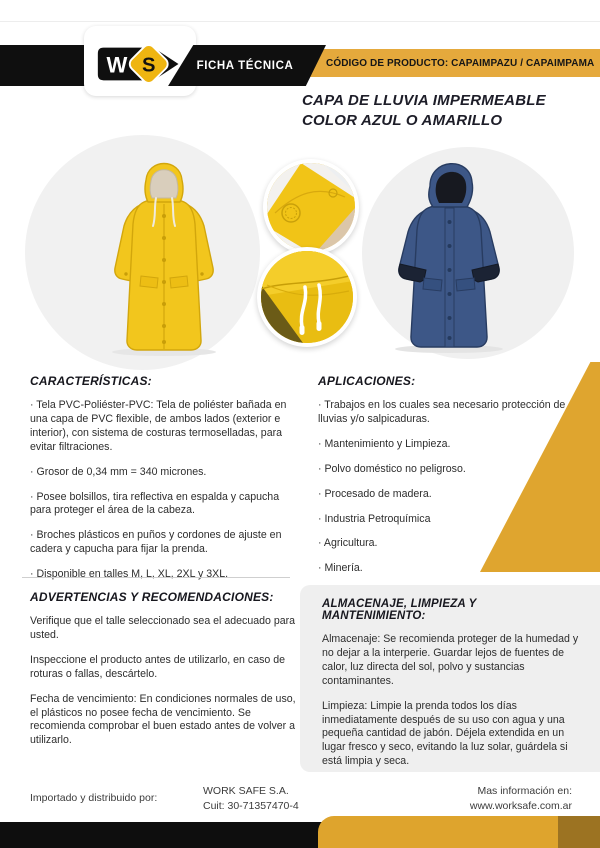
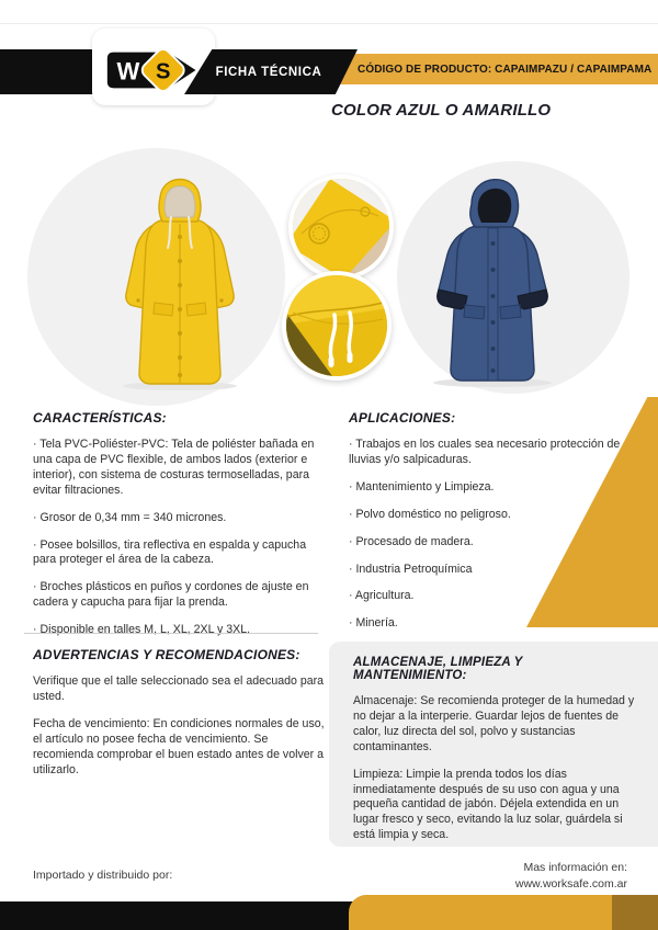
  W
  S
  FICHA TÉCNICA
  CÓDIGO DE PRODUCTO: CAPAIMPAZU / CAPAIMPAMA
- CAPA DE LLUVIA IMPERMEABLE
  COLOR AZUL O AMARILLO
  CARACTERÍSTICAS:
  · Tela PVC-Poliéster-PVC: Tela de poliéster bañada en una capa de PVC flexible, de ambos lados (exterior e interior), con sistema de costuras termoselladas, para evitar filtraciones.
  · Grosor de 0,34 mm = 340 micrones.
  · Posee bolsillos, tira reflectiva en espalda y capucha para proteger el área de la cabeza.
  · Broches plásticos en puños y cordones de ajuste en cadera y capucha para fijar la prenda.
  · Disponible en talles M, L, XL, 2XL y 3XL.
  APLICACIONES:
  · Trabajos en los cuales sea necesario protección de lluvias y/o salpicaduras.
  · Mantenimiento y Limpieza.
  · Polvo doméstico no peligroso.
  · Procesado de madera.
  · Industria Petroquímica
  · Agricultura.
  · Minería.
  ADVERTENCIAS Y RECOMENDACIONES:
  Verifique que el talle seleccionado sea el adecuado para usted.
- Inspeccione el producto antes de utilizarlo, en caso de roturas o fallas, descártelo.
- Fecha de vencimiento: En condiciones normales de uso, el plásticos no posee fecha de vencimiento. Se recomienda comprobar el buen estado antes de volver a utilizarlo.
+ Fecha de vencimiento: En condiciones normales de uso, el artículo no posee fecha de vencimiento. Se recomienda comprobar el buen estado antes de volver a utilizarlo.
  ALMACENAJE, LIMPIEZA Y MANTENIMIENTO:
  Almacenaje: Se recomienda proteger de la humedad y no dejar a la interperie. Guardar lejos de fuentes de calor, luz directa del sol, polvo y sustancias contaminantes.
  Limpieza: Limpie la prenda todos los días inmediatamente después de su uso con agua y una pequeña cantidad de jabón. Déjela extendida en un lugar fresco y seco, evitando la luz solar, guárdela si está limpia y seca.
  Importado y distribuido por:
- WORK SAFE S.A.
- Cuit: 30-71357470-4
  Mas información en:
  www.worksafe.com.ar
